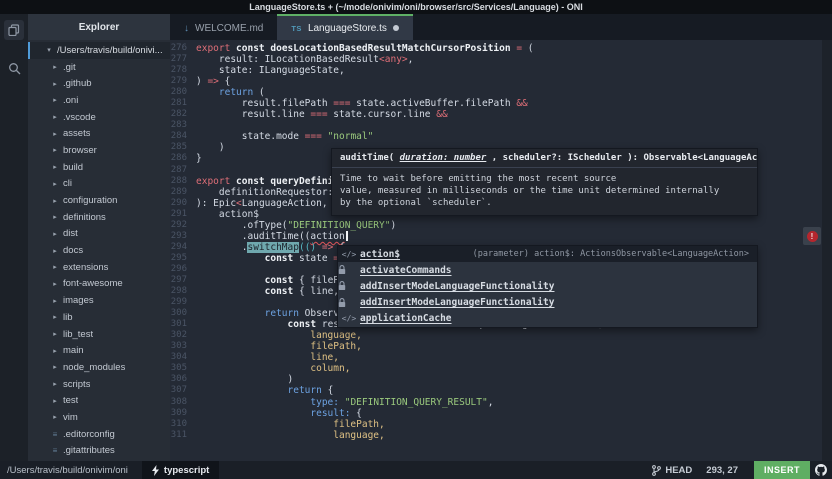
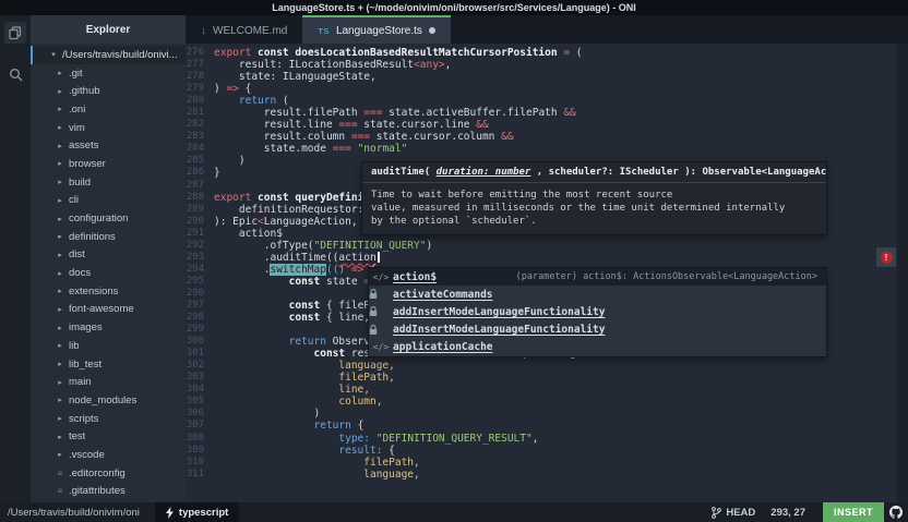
  LanguageStore.ts + (~/mode/onivim/oni/browser/src/Services/Language) - ONI
  Explorer
  /Users/travis/build/onivi...
  .git
  .github
  .oni
- .vscode
+ vim
  assets
  browser
  build
  cli
  configuration
  definitions
  dist
  docs
  extensions
  font-awesome
  images
  lib
  lib_test
  main
  node_modules
  scripts
  test
- vim
+ .vscode
  ≡
  .editorconfig
  ≡
  .gitattributes
  ↓
  WELCOME.md
  TS
  LanguageStore.ts
  276
  export const doesLocationBasedResultMatchCursorPosition = (
  277
  result: ILocationBasedResult<any>,
  278
  state: ILanguageState,
  279
  ) => {
  280
  return (
  281
  result.filePath === state.activeBuffer.filePath &&
  282
  result.line === state.cursor.line &&
  283
+ result.column === state.cursor.column &&
  284
  state.mode === "normal"
  285
  )
  286
  }
  287
  288
  export const queryDefin
  289
  definitionRequestor
  290
  ): Epic<LanguageAction,
  291
  action$
  292
  .ofType("DEFINITION_QUERY")
  293
  .auditTime((action
  294
  .switchMap(() =>
  295
  const state
  296
  297
  const { file
  298
  const { line
  299
  300
  return Obser
  301
  302
  language,
  303
  filePath,
  304
  line,
  305
  column,
  306
  )
  307
  return {
  308
  type: "DEFINITION_QUERY_RESULT",
  309
  result: {
  310
  filePath,
  311
  language,
  !
  auditTime( duration: number , scheduler?: IScheduler ): Observable<LanguageAc
  Time to wait before emitting the most recent source
  value, measured in milliseconds or the time unit determined internally
  by the optional `scheduler`.
  </>
  action$
  (parameter) action$: ActionsObservable<LanguageAction>
  activateCommands
  addInsertModeLanguageFunctionality
  addInsertModeLanguageFunctionality
  </>
  applicationCache
  /Users/travis/build/onivim/oni
  typescript
  HEAD
  293, 27
  INSERT
